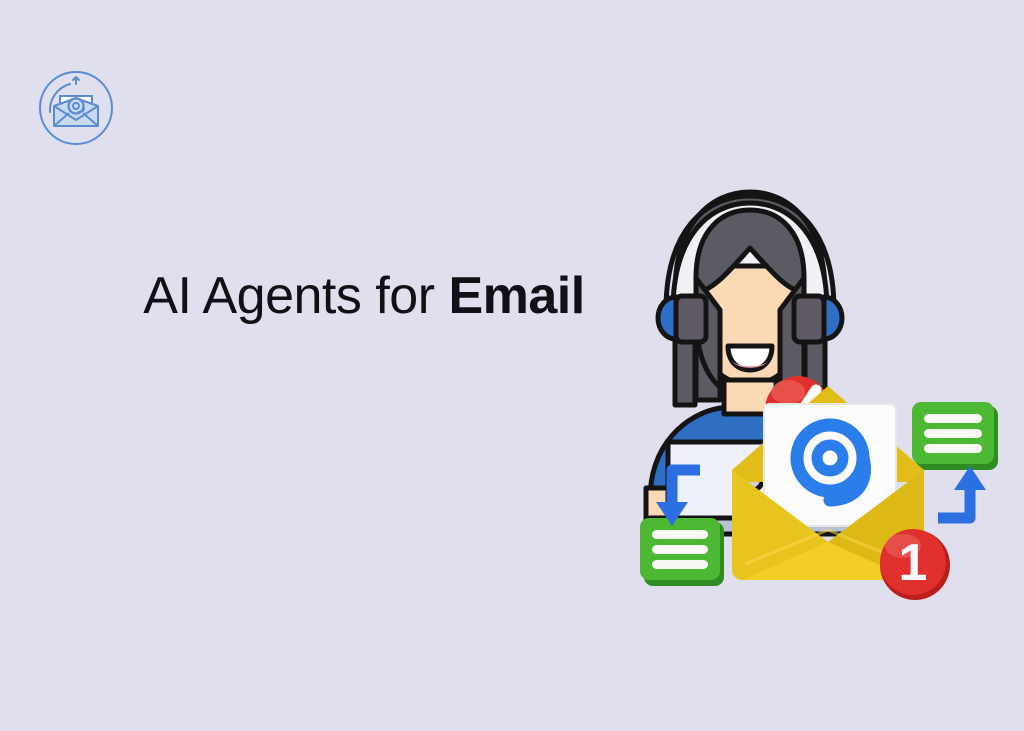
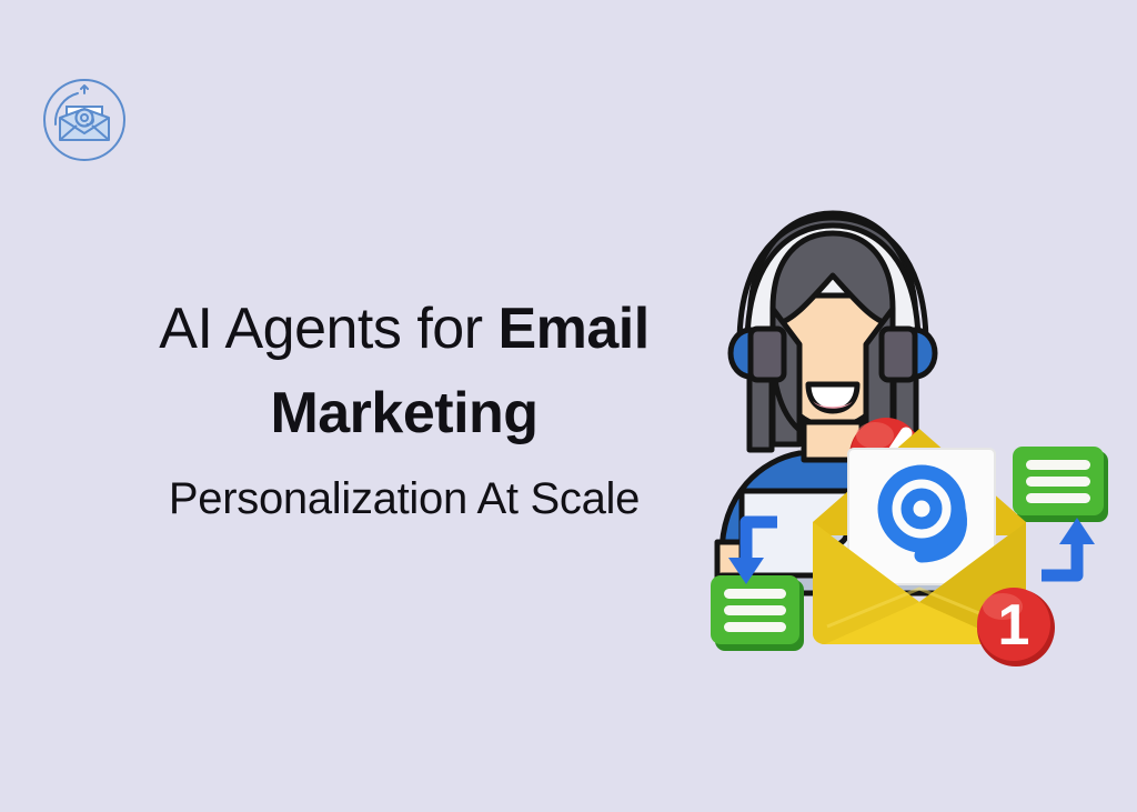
  AI Agents for Email
+ Marketing
+ Personalization At Scale
  1
